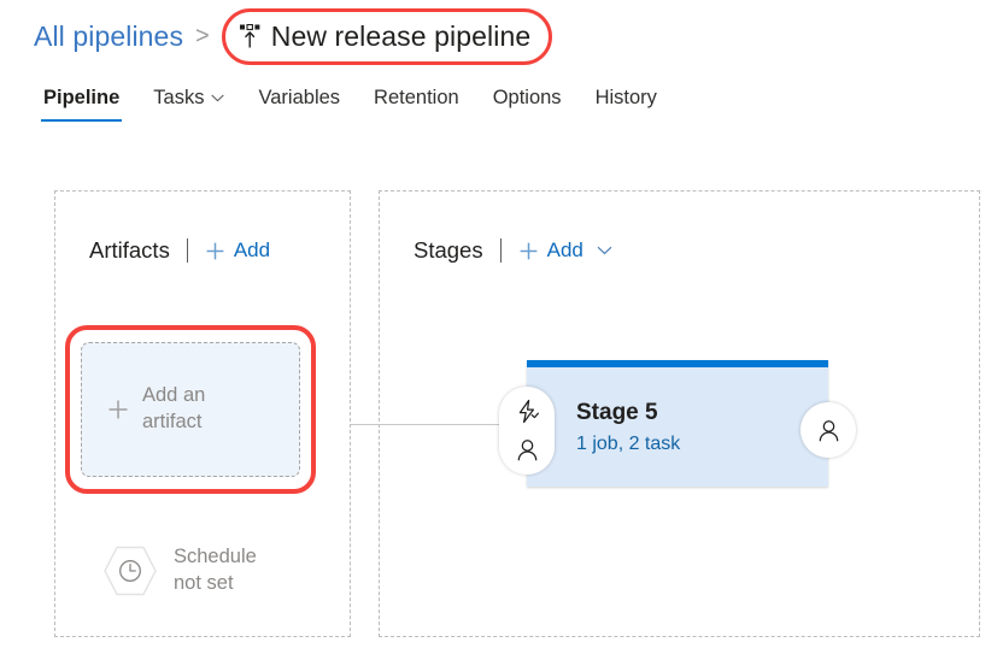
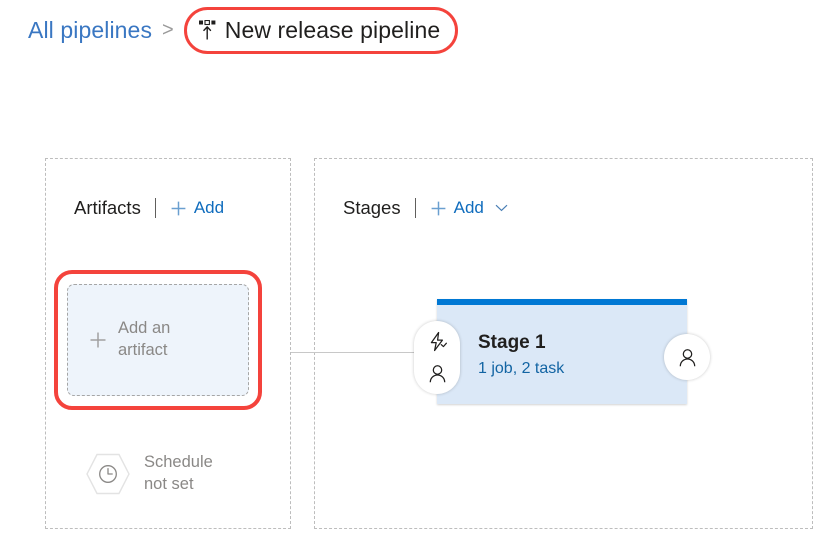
  All pipelines
  >
  New release pipeline
- Pipeline
- Tasks
- Variables
- Retention
- Options
- History
  Artifacts
  Add
  Add an artifact
  Schedule
  not set
  Stages
  Add
- Stage 5
+ Stage 1
  1 job, 2 task
